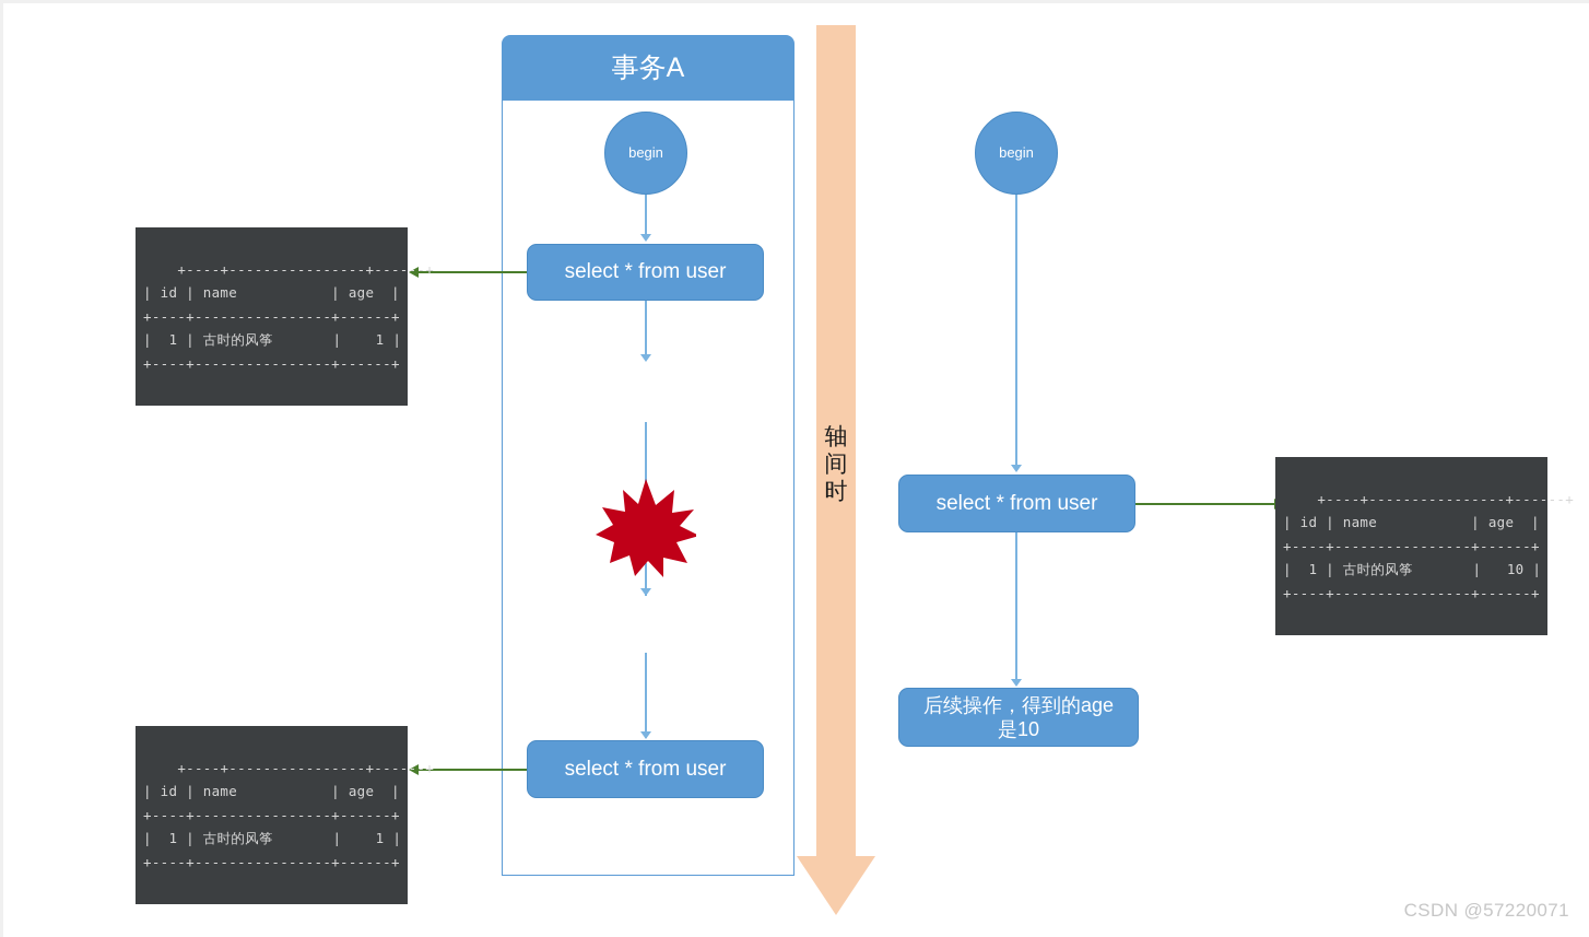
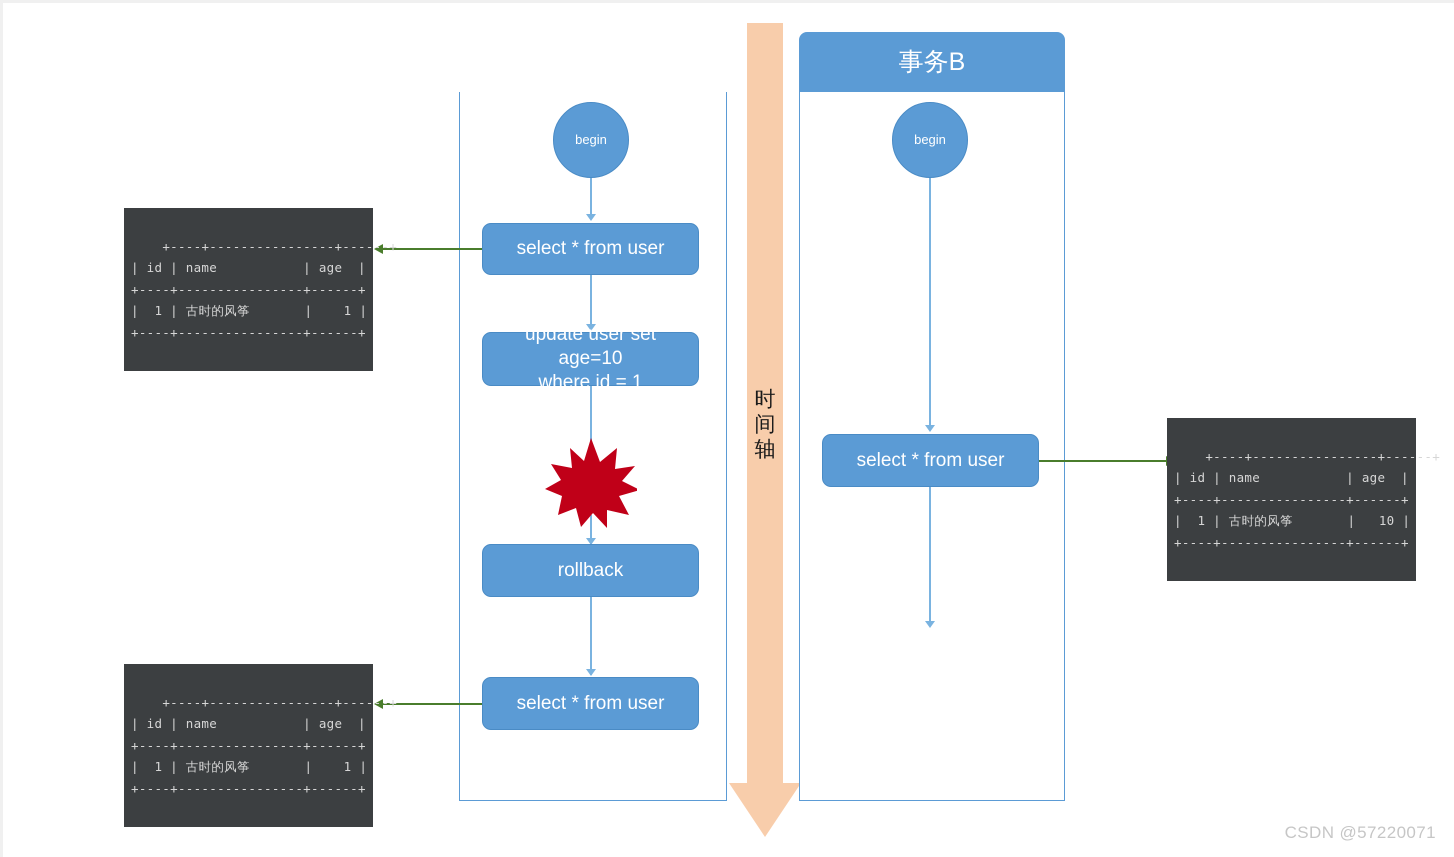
- 轴
+ 时
  间
- 时
+ 轴
- 事务A
  begin
  select * from user
+ update user set age=10
+ where id = 1
+ rollback
  select * from user
+ 事务B
  begin
  select * from user
- 后续操作，得到的age
- 是10
  +----+----------------+------+
  | id | name | age |
  +----+----------------+------+
  | 1 | 古时的风筝 | 1 |
  +----+----------------+------+
  +----+----------------+------+
  | id | name | age |
  +----+----------------+------+
  | 1 | 古时的风筝 | 10 |
  +----+----------------+------+
  +----+----------------+------+
  | id | name | age |
  +----+----------------+------+
  | 1 | 古时的风筝 | 1 |
  +----+----------------+------+
  CSDN @57220071
